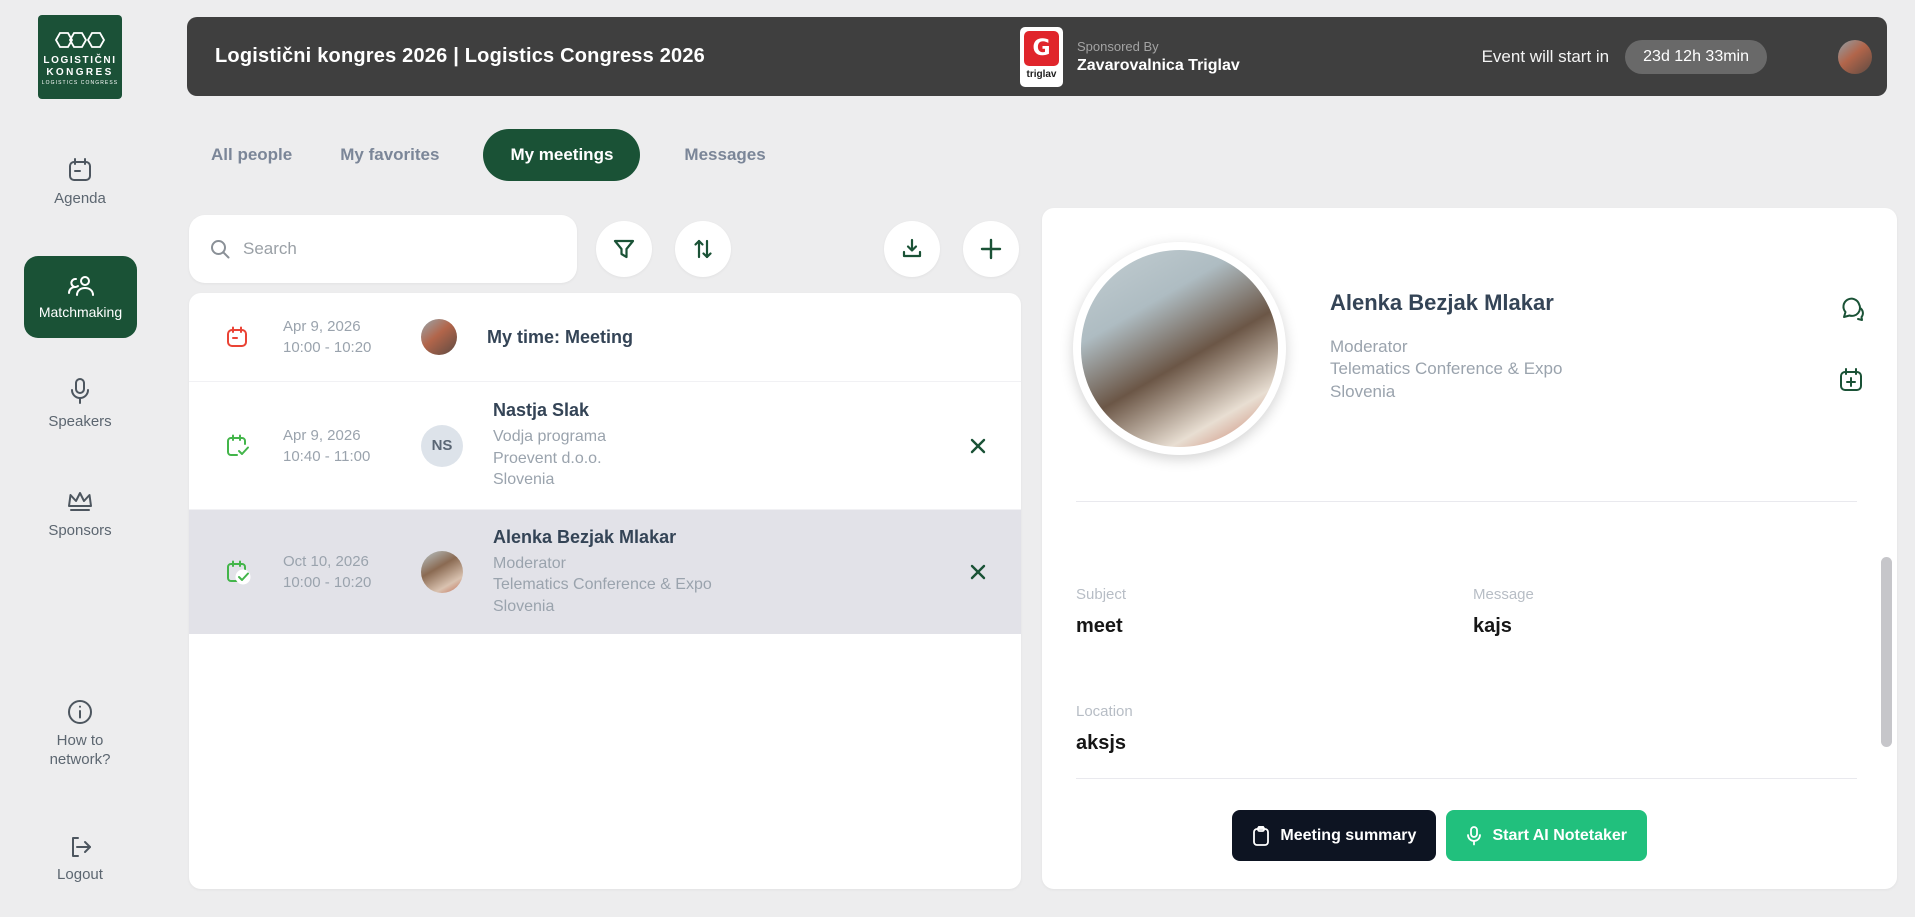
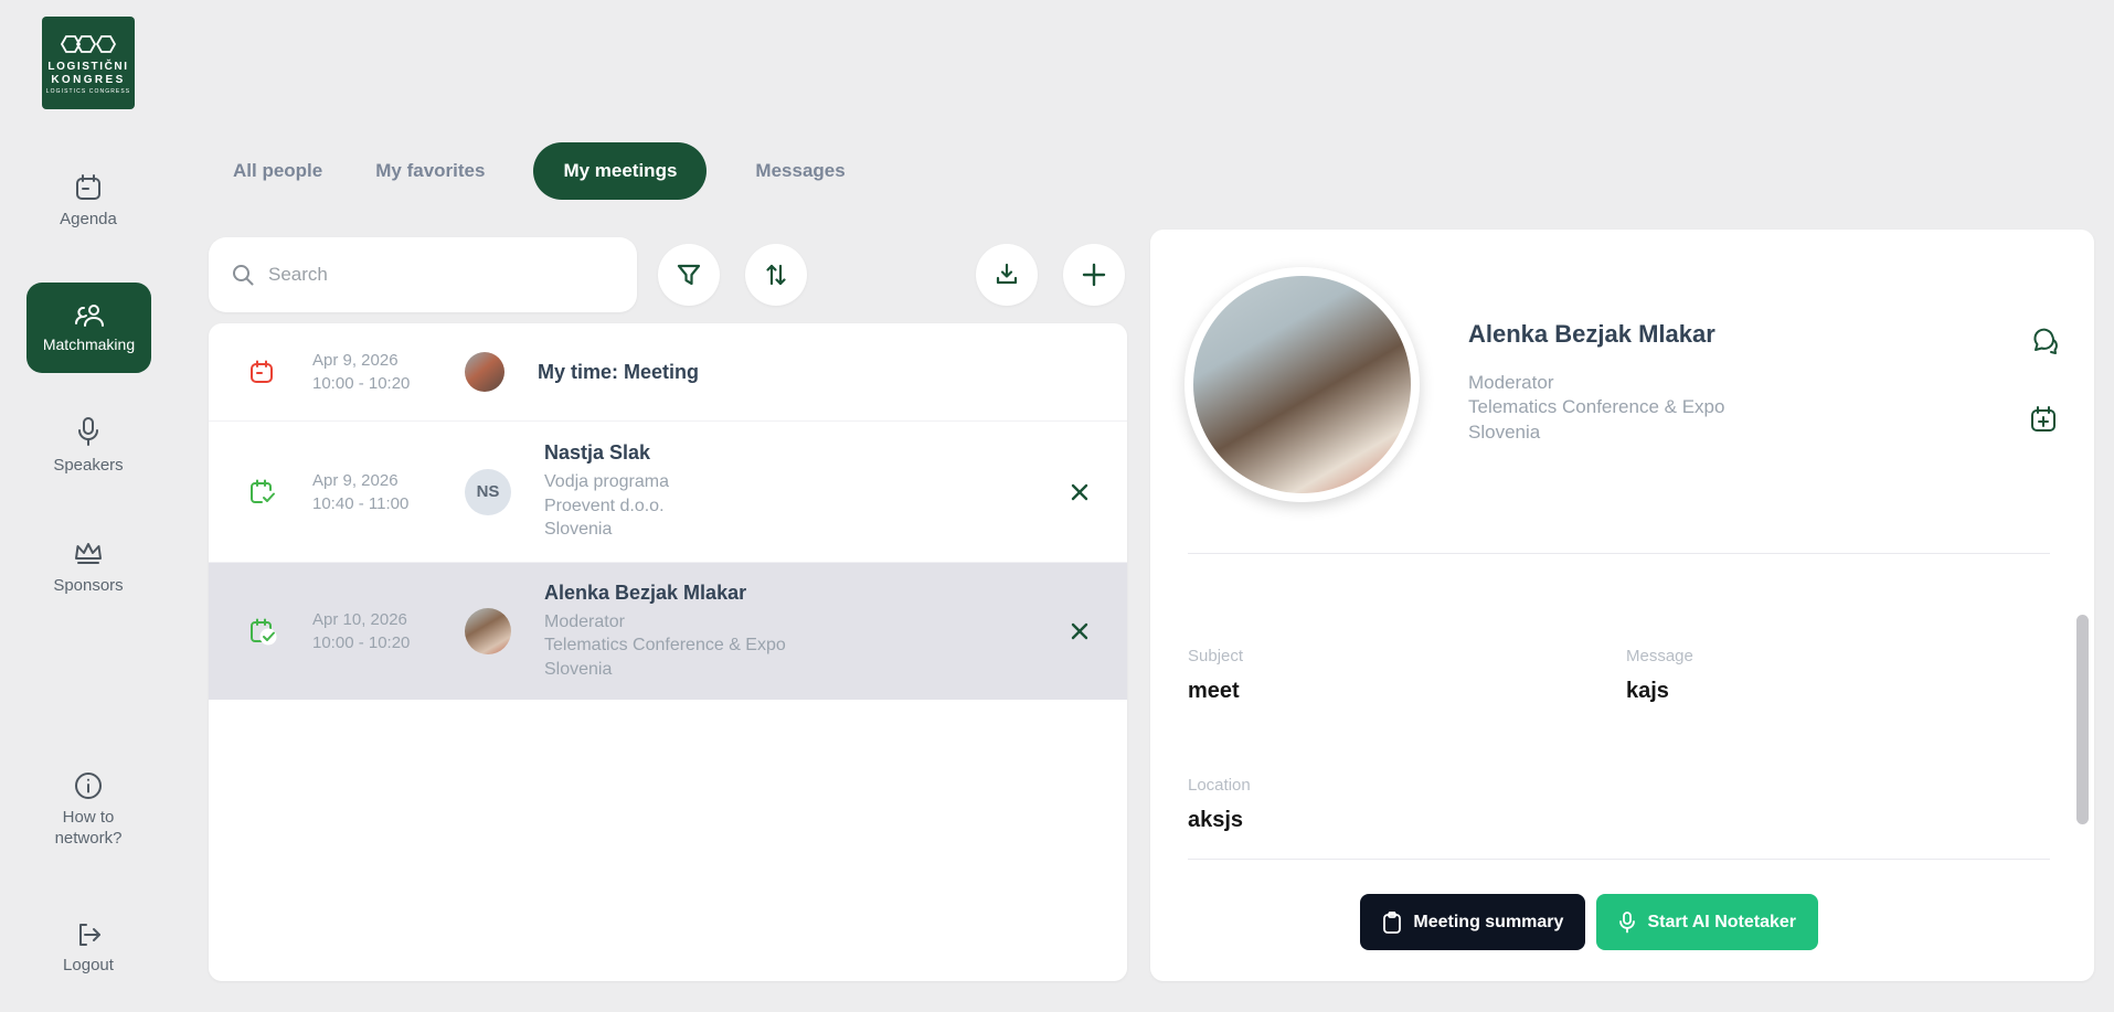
  LOGISTIČNI
  KONGRES
  Agenda
  Matchmaking
  Speakers
  Sponsors
  How to network?
  Logout
- Logistični kongres 2026 | Logistics Congress 2026
- G
- triglav
- Sponsored By
- Zavarovalnica Triglav
- Event will start in
- 23d 12h 33min
  All people
  My favorites
  My meetings
  Messages
  Search
  Apr 9, 2026
  10:00 - 10:20
  My time: Meeting
  Apr 9, 2026
  10:40 - 11:00
  NS
  Nastja Slak
  Vodja programa
  Proevent d.o.o.
  Slovenia
- Oct 10, 2026
+ Apr 10, 2026
  10:00 - 10:20
  Alenka Bezjak Mlakar
  Moderator
  Telematics Conference & Expo
  Slovenia
  Alenka Bezjak Mlakar
  Moderator
  Telematics Conference & Expo
  Slovenia
  Subject
  meet
  Message
  kajs
  Location
  aksjs
  Meeting summary
  Start AI Notetaker
